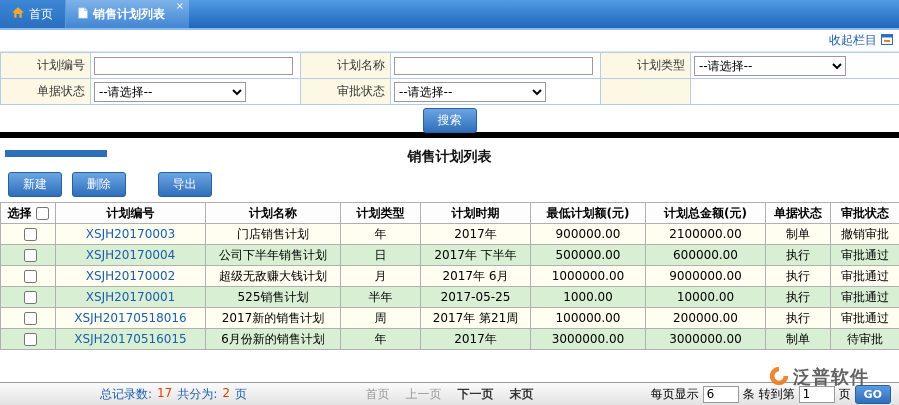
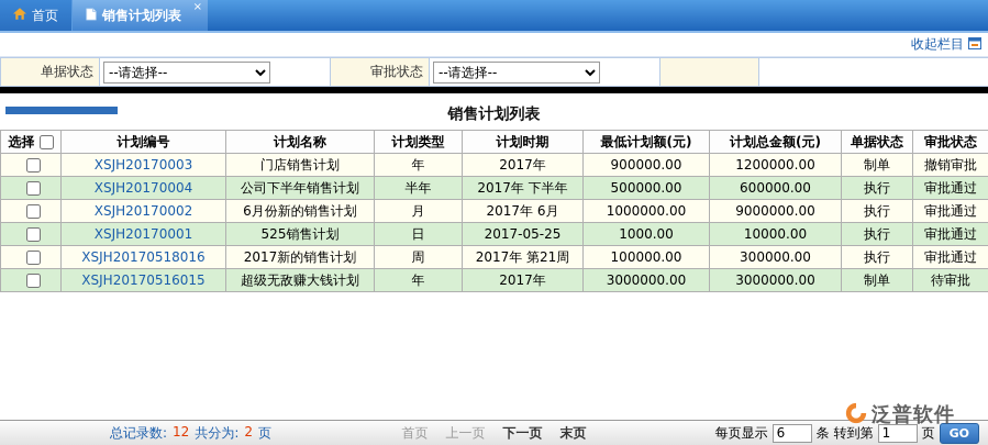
  首页
  销售计划列表
  ×
  收起栏目
- 计划编号		计划名称		计划类型	--请选择--
  单据状态	--请选择--	审批状态	--请选择--
- 搜索
  销售计划列表
- 新建 删除 导出
  选择	计划编号	计划名称	计划类型	计划时期	最低计划额(元)	计划总金额(元)	单据状态	审批状态
- 	XSJH20170003	门店销售计划	年	2017年	900000.00	2100000.00	制单	撤销审批
+ 	XSJH20170003	门店销售计划	年	2017年	900000.00	1200000.00	制单	撤销审批
- 	XSJH20170004	公司下半年销售计划	日	2017年 下半年	500000.00	600000.00	执行	审批通过
+ 	XSJH20170004	公司下半年销售计划	半年	2017年 下半年	500000.00	600000.00	执行	审批通过
- 	XSJH20170002	超级无敌赚大钱计划	月	2017年 6月	1000000.00	9000000.00	执行	审批通过
+ 	XSJH20170002	6月份新的销售计划	月	2017年 6月	1000000.00	9000000.00	执行	审批通过
- 	XSJH20170001	525销售计划	半年	2017-05-25	1000.00	10000.00	执行	审批通过
+ 	XSJH20170001	525销售计划	日	2017-05-25	1000.00	10000.00	执行	审批通过
- 	XSJH20170518016	2017新的销售计划	周	2017年 第21周	100000.00	200000.00	执行	审批通过
+ 	XSJH20170518016	2017新的销售计划	周	2017年 第21周	100000.00	300000.00	执行	审批通过
- 	XSJH20170516015	6月份新的销售计划	年	2017年	3000000.00	3000000.00	制单	待审批
+ 	XSJH20170516015	超级无敌赚大钱计划	年	2017年	3000000.00	3000000.00	制单	待审批
  总记录数:
- 17
+ 12
  共分为:
  2
  页
  首页
  上一页
  下一页
  末页
  每页显示
  6
  条
  转到第
  1
  页
  GO
  泛普软件
